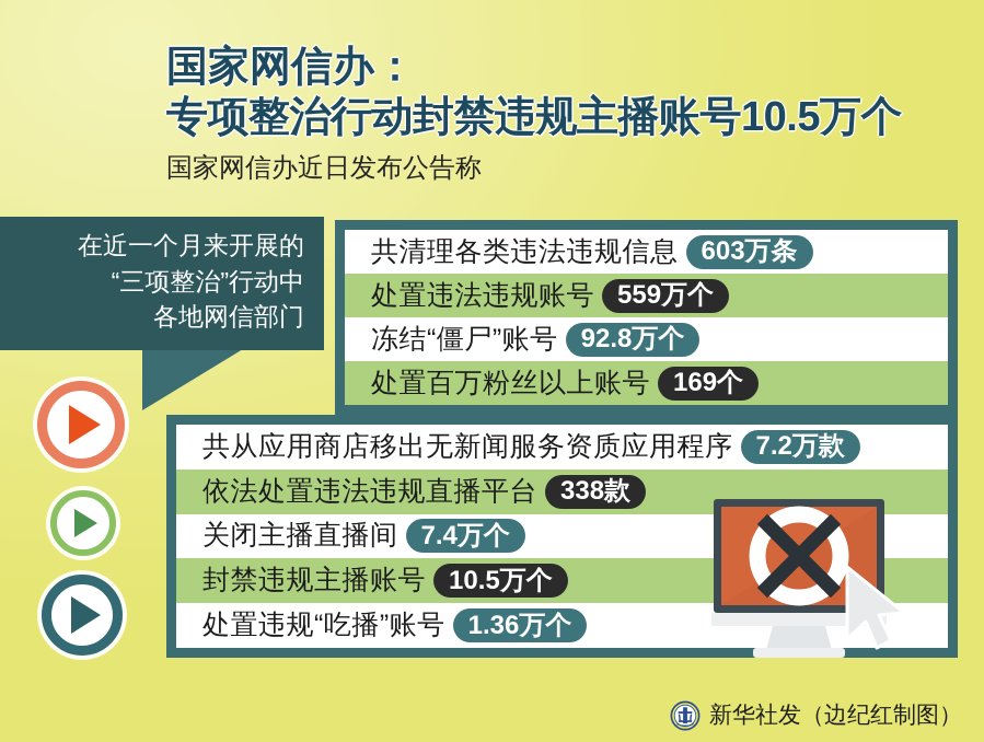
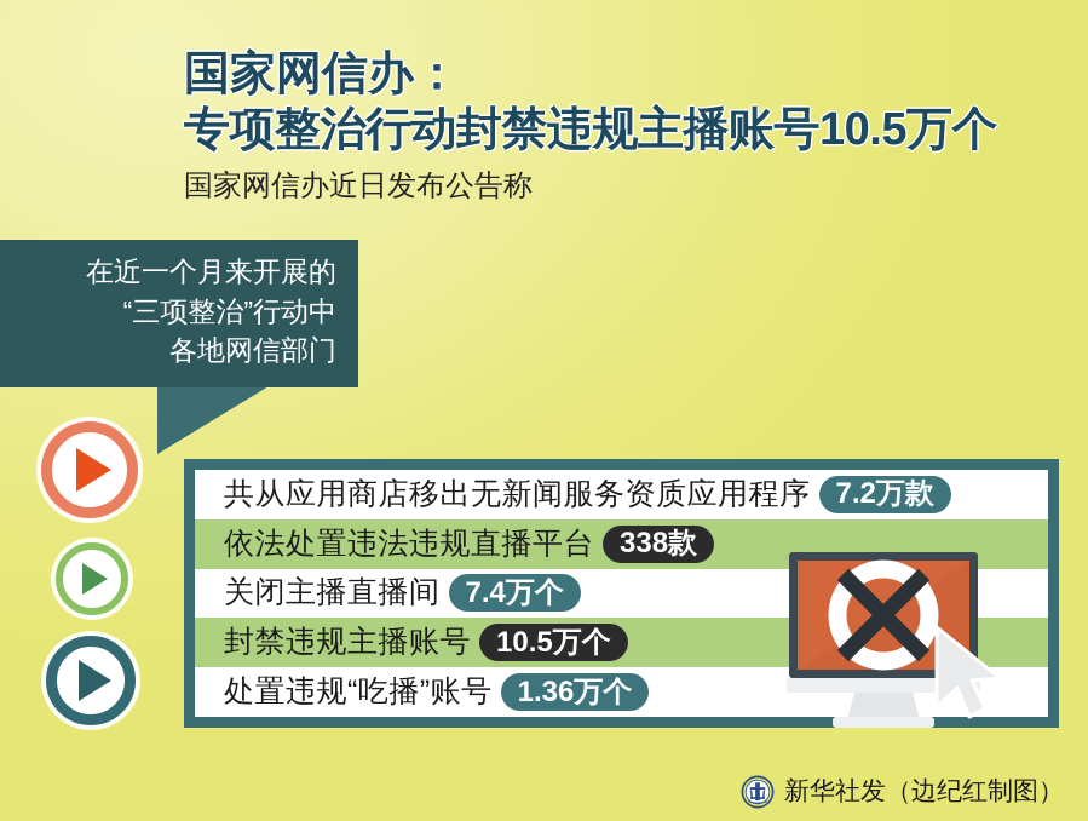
  国家网信办：
  专项整治行动封禁违规主播账号10.5万个
  国家网信办近日发布公告称
  在近一个月来开展的
  “三项整治”行动中
  各地网信部门
- 共清理各类违法违规信息
- 603万条
- 处置违法违规账号
- 559万个
- 冻结“僵尸”账号
- 92.8万个
- 处置百万粉丝以上账号
- 169个
  共从应用商店移出无新闻服务资质应用程序
  7.2万款
  依法处置违法违规直播平台
  338款
  关闭主播直播间
  7.4万个
  封禁违规主播账号
  10.5万个
  处置违规“吃播”账号
  1.36万个
  新华社发（边纪红制图）
